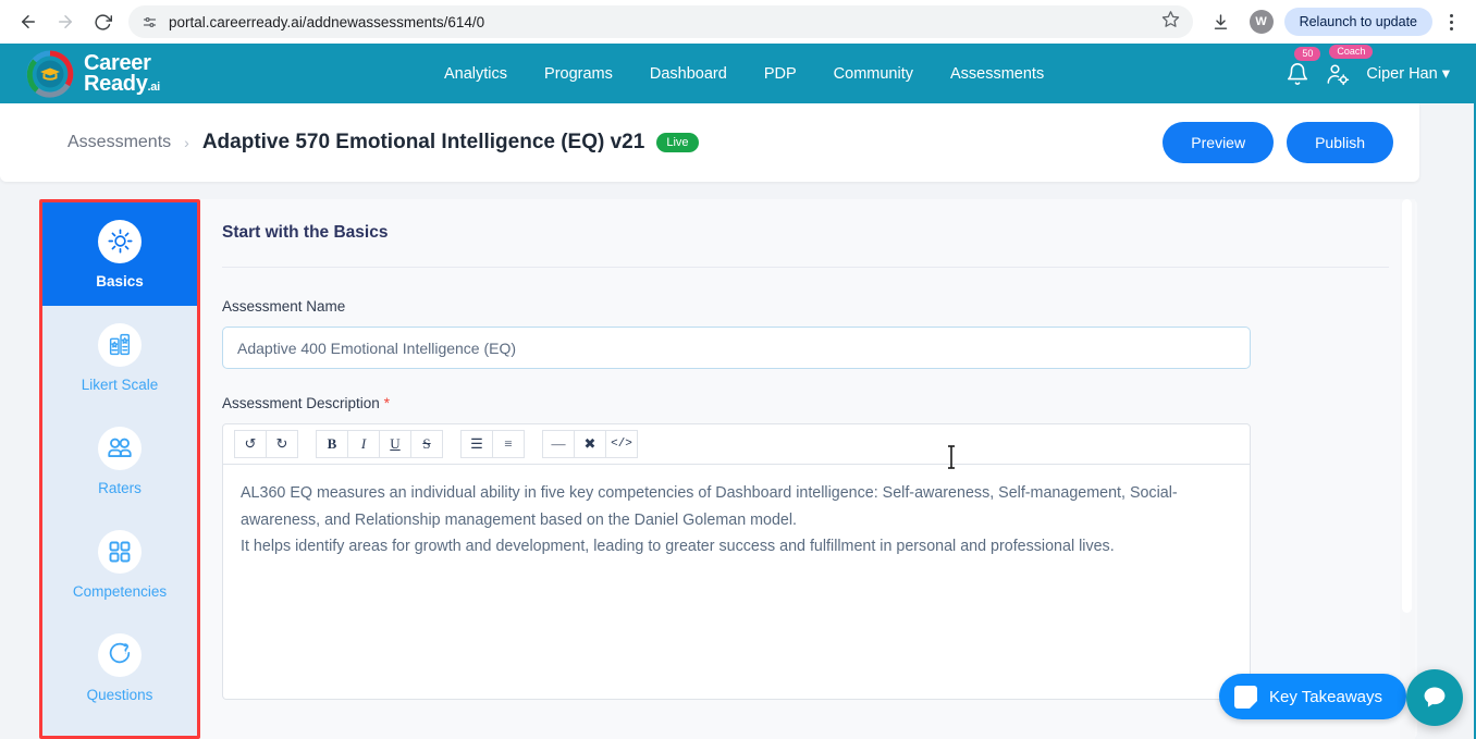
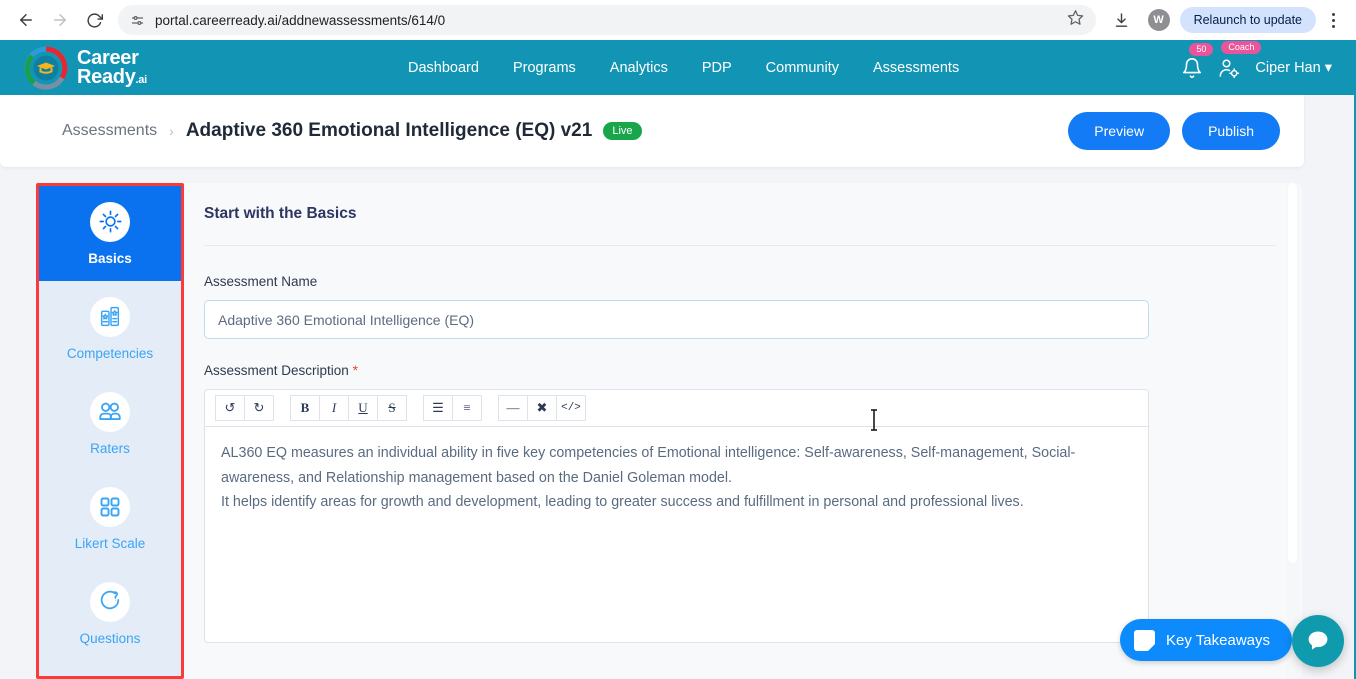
  portal.careerready.ai/addnewassessments/614/0
  W
  Relaunch to update
  Career
  Ready.ai
- Analytics
+ Dashboard
  Programs
- Dashboard
+ Analytics
  PDP
  Community
  Assessments
  50
  Coach
  Ciper Han ▾
  Assessments
  ›
- Adaptive 570 Emotional Intelligence (EQ) v21
+ Adaptive 360 Emotional Intelligence (EQ) v21
  Live
  Preview
  Publish
  Basics
- Likert Scale
+ Competencies
  Raters
- Competencies
+ Likert Scale
  Questions
  Start with the Basics
  Assessment Name
- Adaptive 400 Emotional Intelligence (EQ)
+ Adaptive 360 Emotional Intelligence (EQ)
  Assessment Description *
  ↺
  ↻
  B
  I
  U
  S
  ☰
  ≡
  —
  ✖
  </>
- AL360 EQ measures an individual ability in five key competencies of Dashboard intelligence: Self-awareness, Self-management, Social-awareness, and Relationship management based on the Daniel Goleman model.
+ AL360 EQ measures an individual ability in five key competencies of Emotional intelligence: Self-awareness, Self-management, Social-awareness, and Relationship management based on the Daniel Goleman model.
  It helps identify areas for growth and development, leading to greater success and fulfillment in personal and professional lives.
  Key Takeaways
